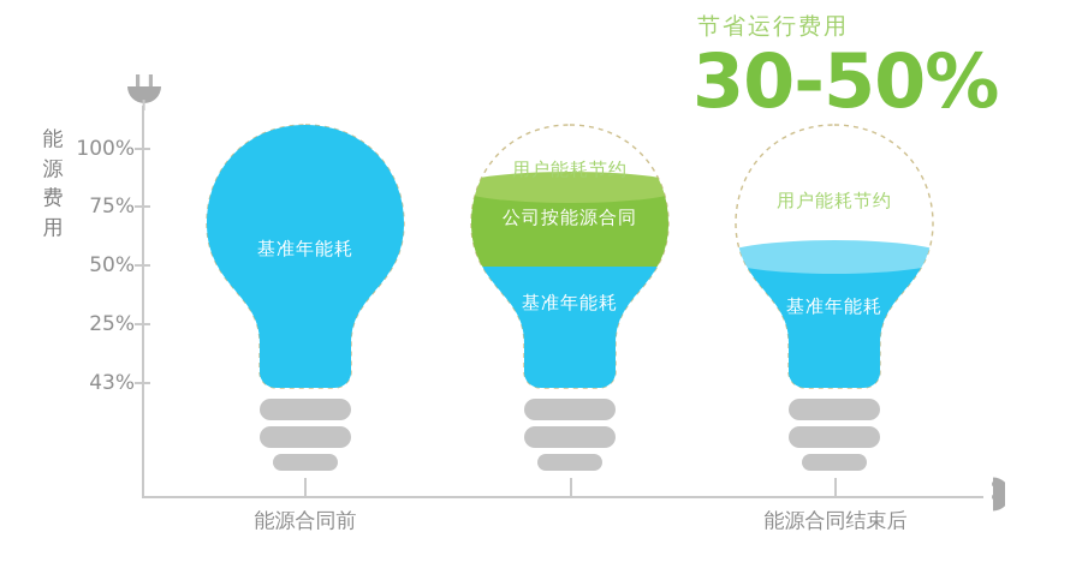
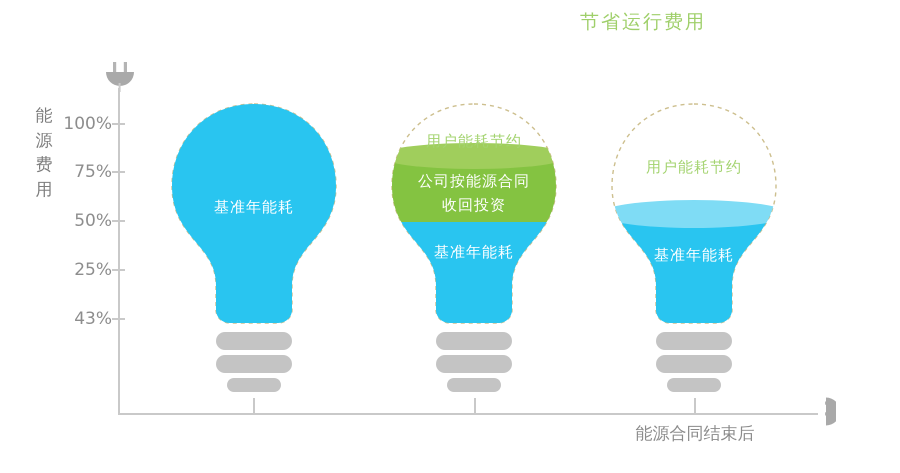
  节省运行费用
- 30-50%
  能
  源
  费
  用
  100%
  75%
  50%
  25%
  43%
- 能源合同前
  能源合同结束后
  基准年能耗
  用户能耗节约
  公司按能源合同
+ 收回投资
  基准年能耗
  用户能耗节约
  基准年能耗
